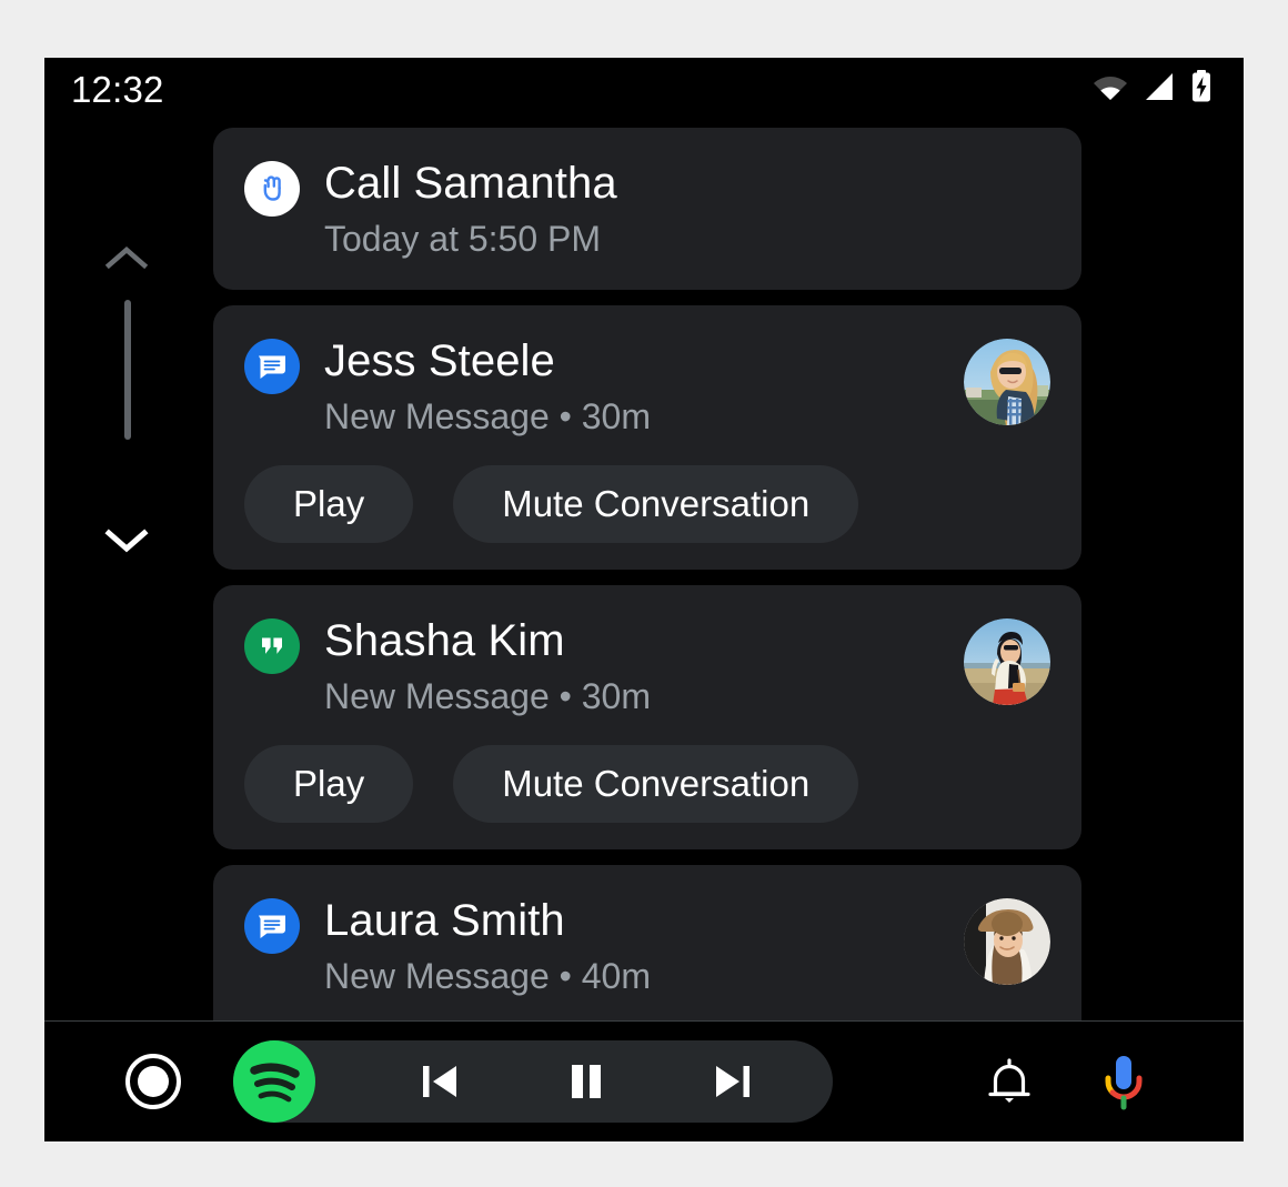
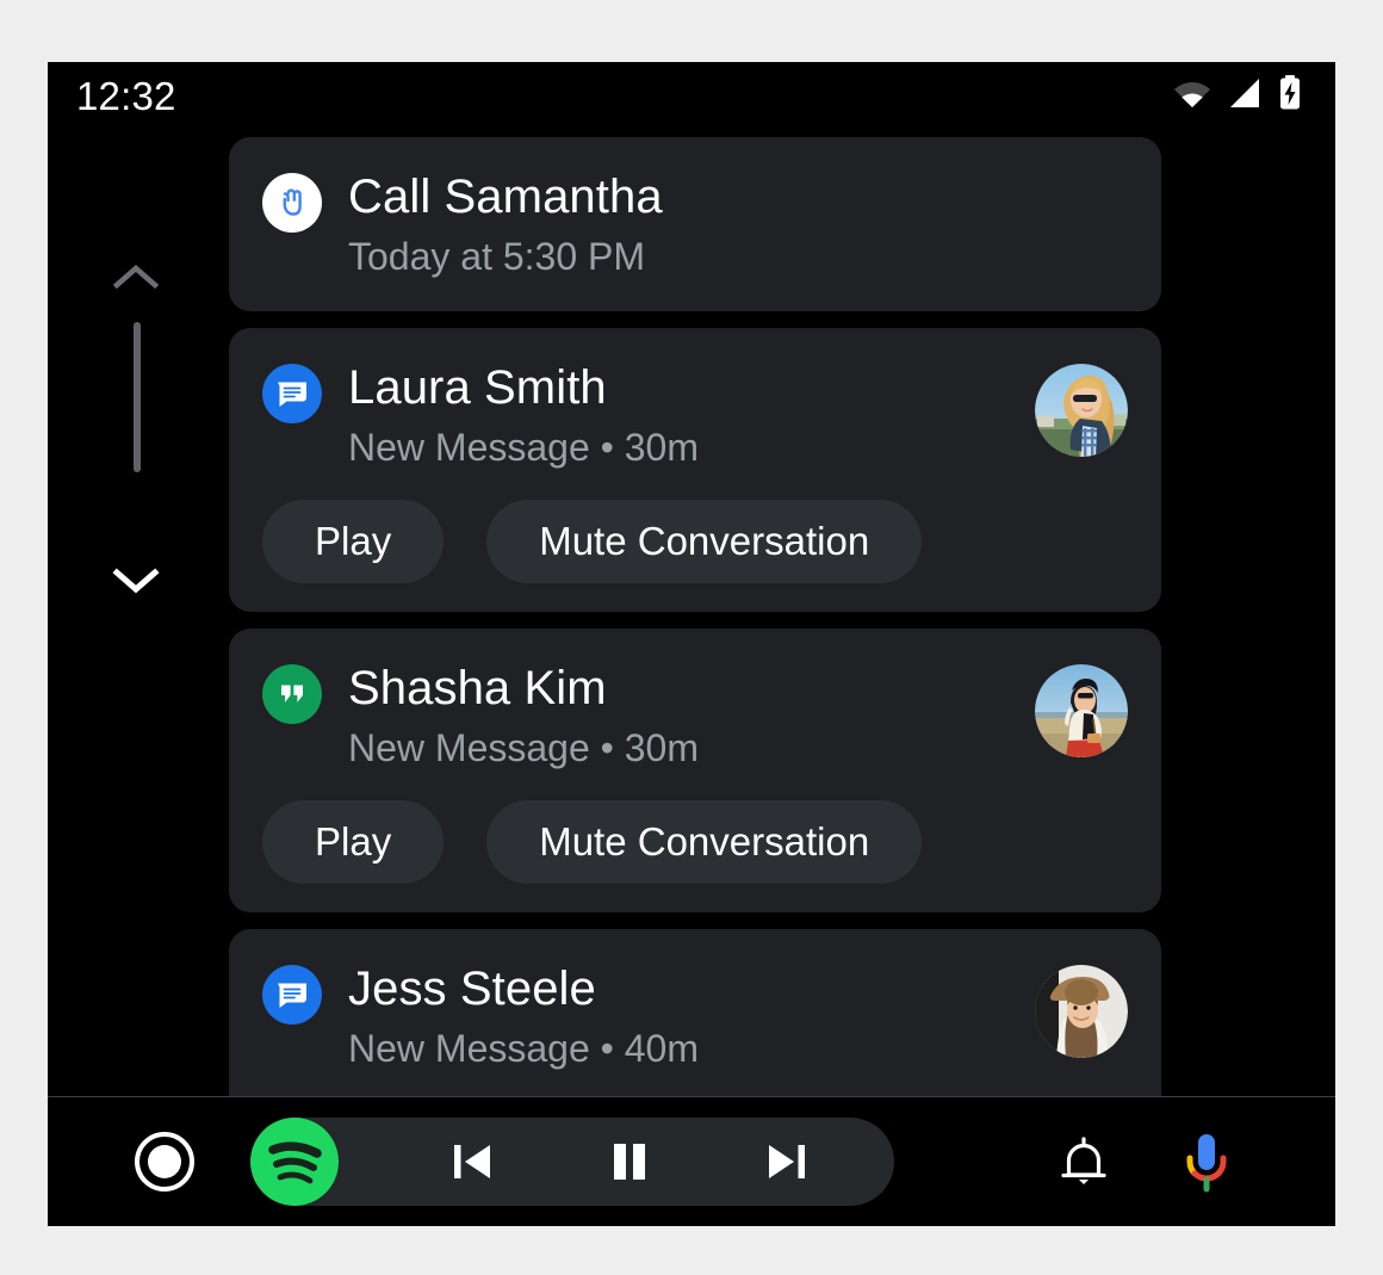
  12:32
  Call Samantha
- Today at 5:50 PM
+ Today at 5:30 PM
- Jess Steele
+ Laura Smith
  New Message • 30m
  Play
  Mute Conversation
  Shasha Kim
  New Message • 30m
  Play
  Mute Conversation
- Laura Smith
+ Jess Steele
  New Message • 40m
